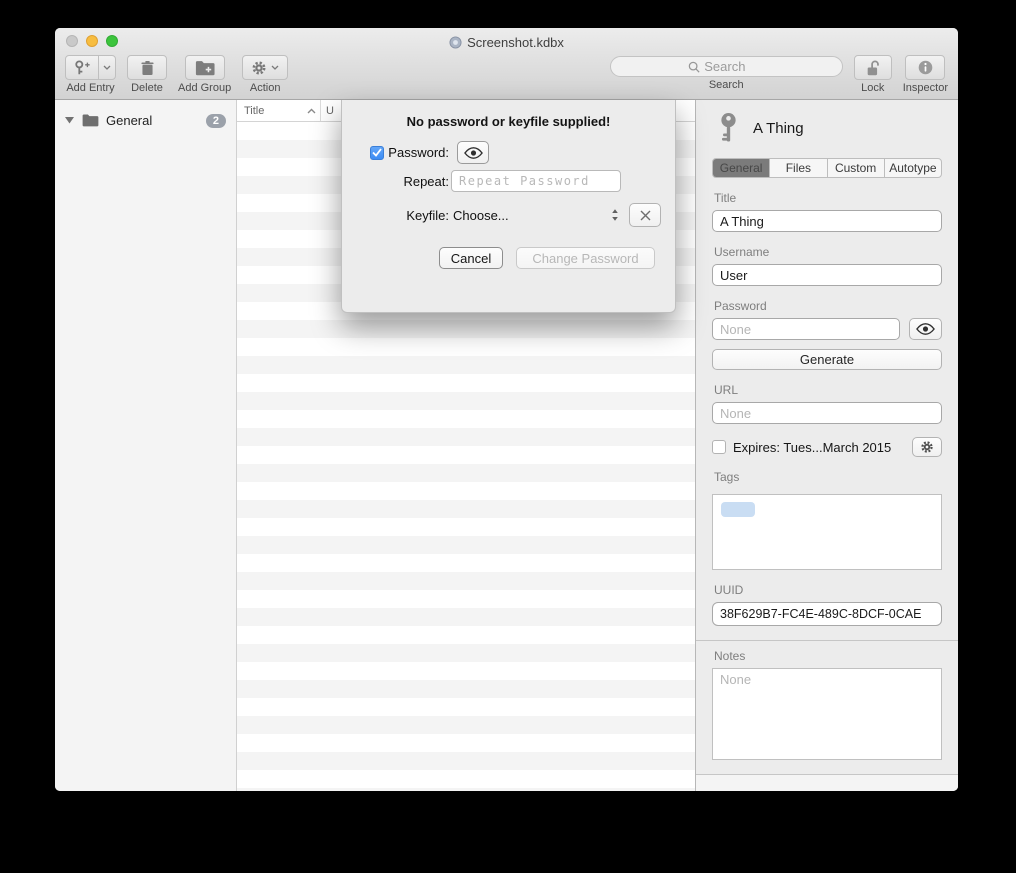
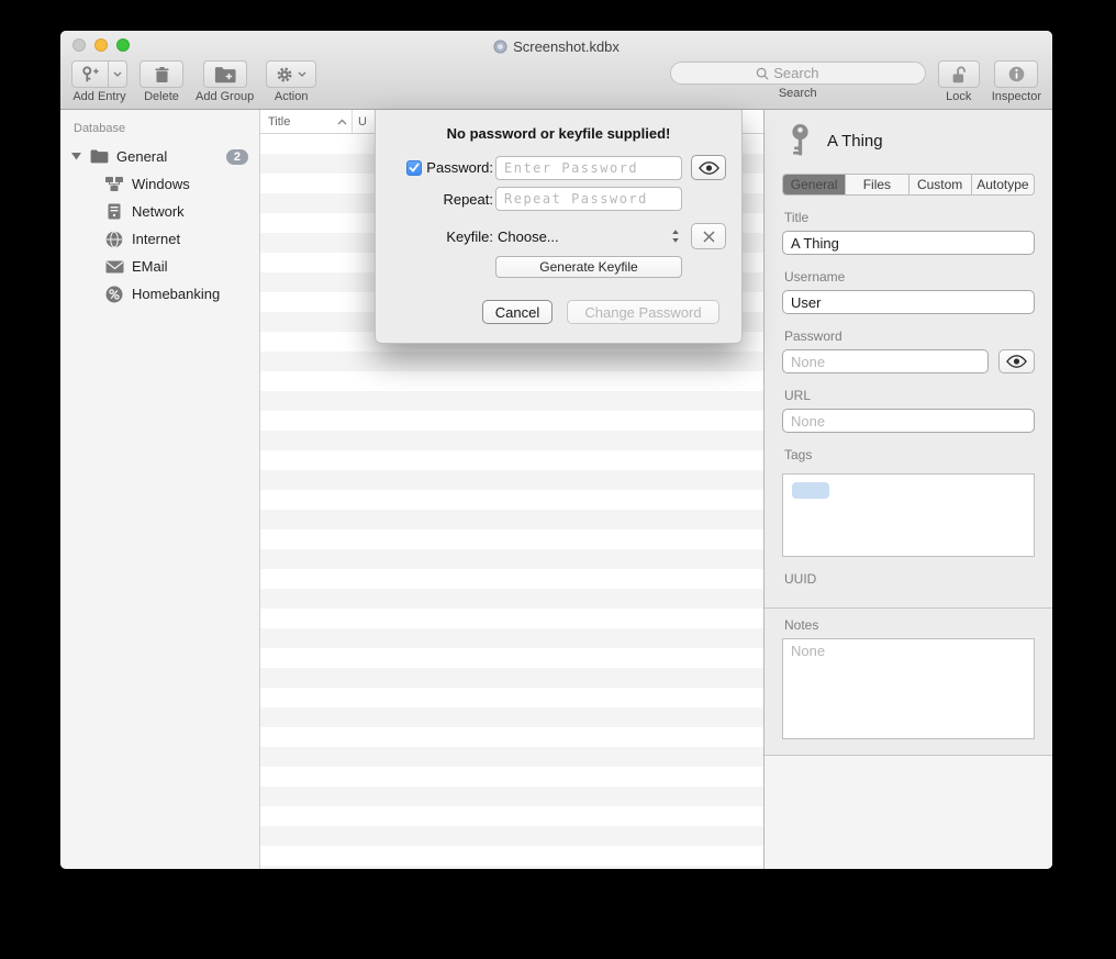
  Screenshot.kdbx
  Add Entry
  Delete
  Add Group
  Action
  Search
  Search
  Lock
  Inspector
+ Database
  General
  2
+ Windows
+ Network
+ Internet
+ EMail
+ Homebanking
  Title
  U
  No password or keyfile supplied!
  Password:
+ Enter Password
  Repeat:
  Repeat Password
  Keyfile:
  Choose...
+ Generate Keyfile
  Cancel
  Change Password
  A Thing
  General
  Files
  Custom
  Autotype
  Title
  A Thing
  Username
  User
  Password
  None
- Generate
  URL
  None
- Expires: Tues...March 2015
  Tags
  UUID
- 38F629B7-FC4E-489C-8DCF-0CAE
  Notes
  None
